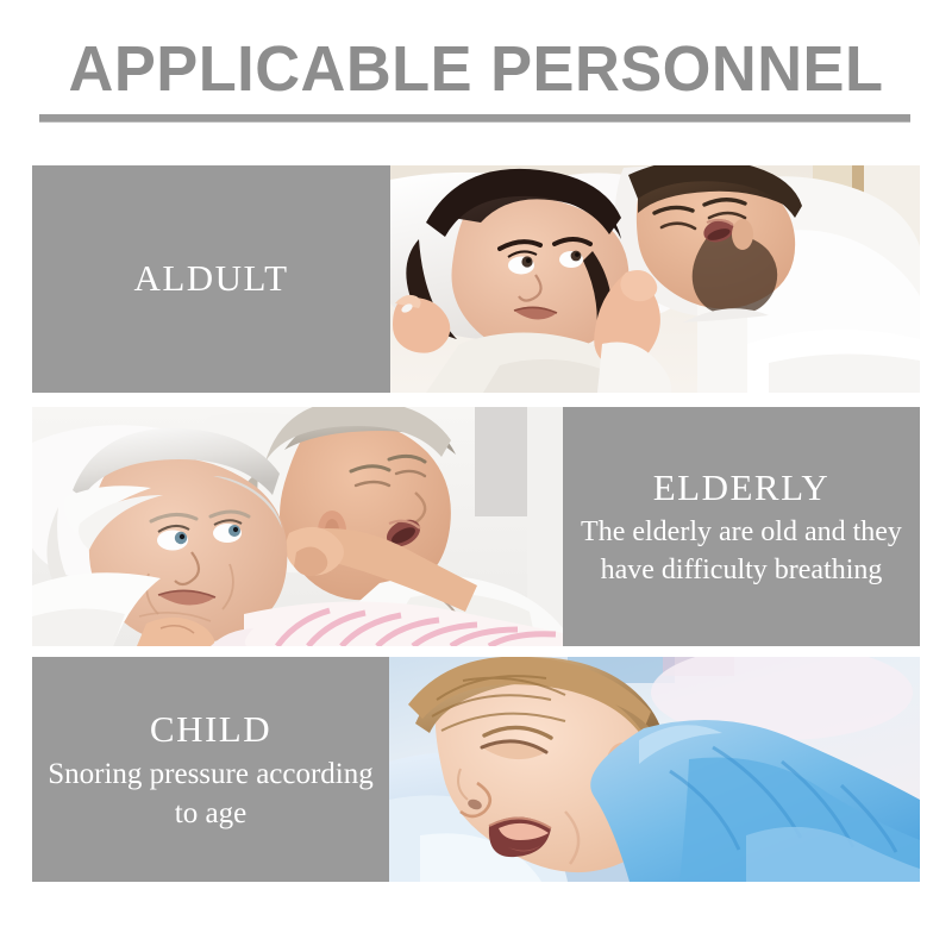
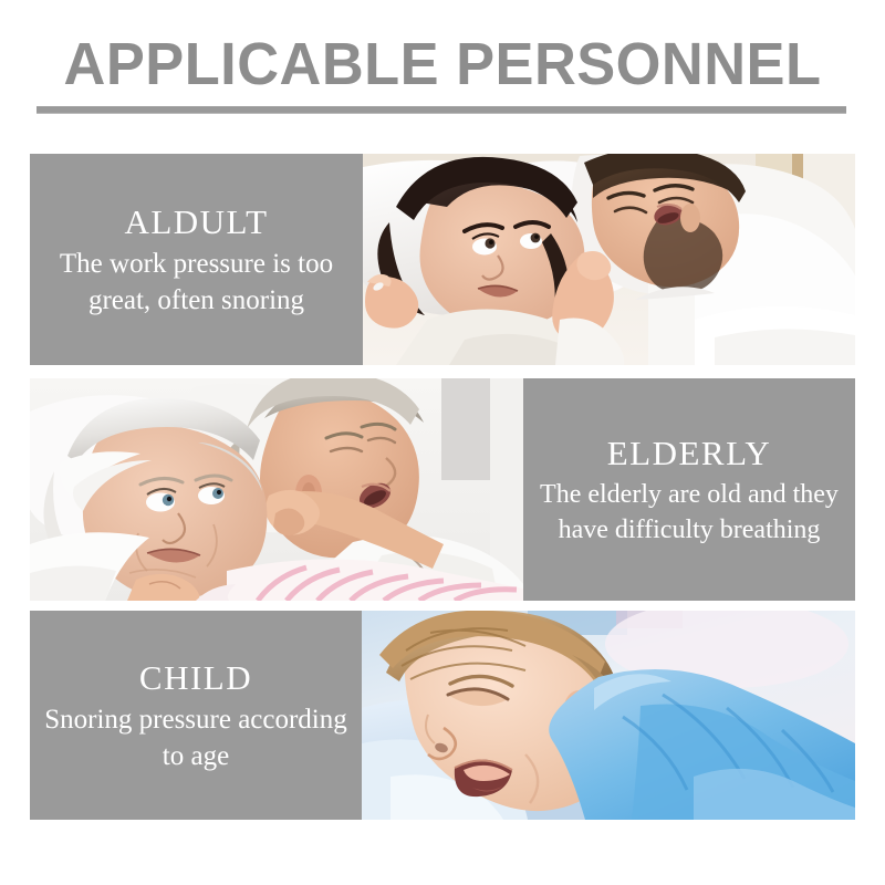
  APPLICABLE PERSONNEL
  ALDULT
+ The work pressure is too great, often snoring
  ELDERLY
  The elderly are old and they have difficulty breathing
  CHILD
  Snoring pressure according to age
